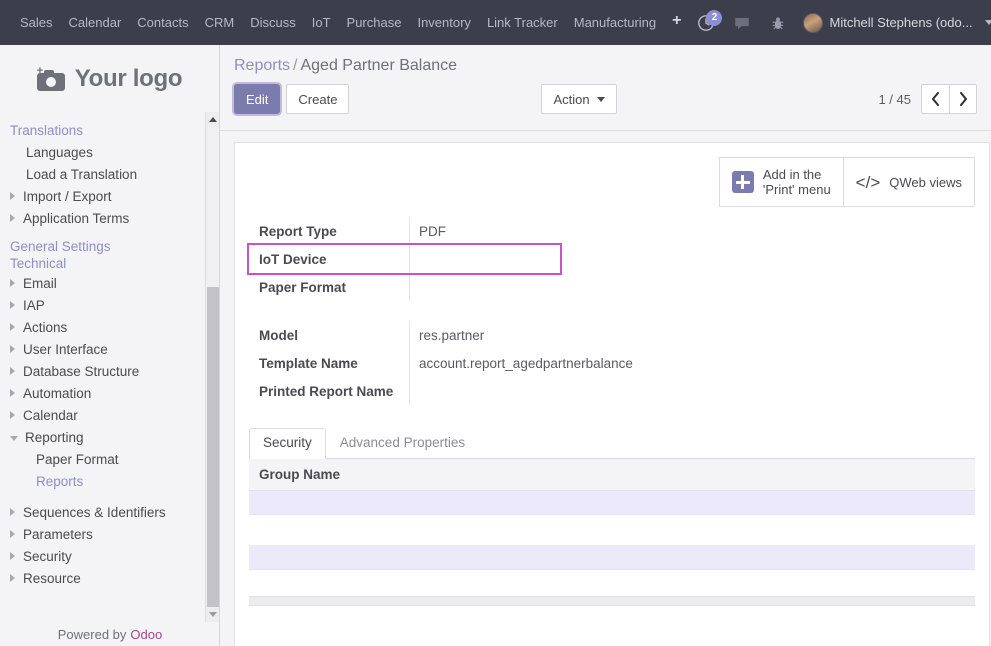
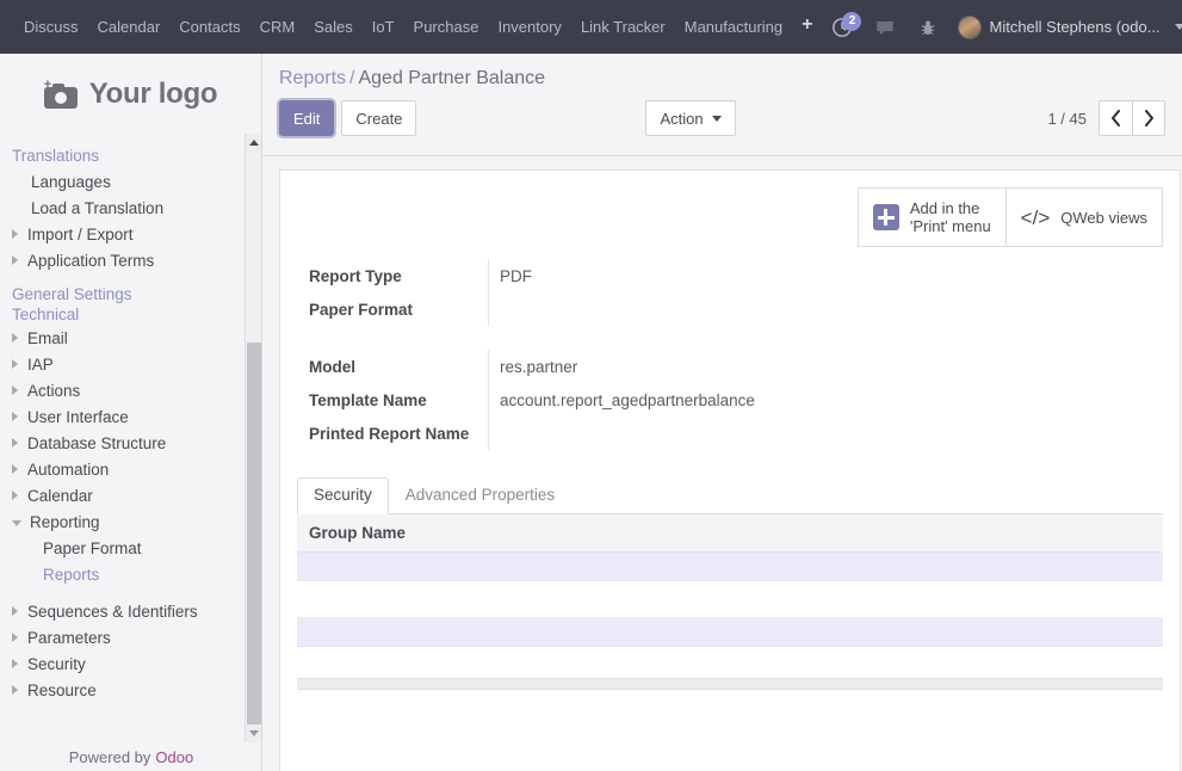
- Sales
+ Discuss
  Calendar
  Contacts
  CRM
- Discuss
+ Sales
  IoT
  Purchase
  Inventory
  Link Tracker
  Manufacturing
  +
  2
  Mitchell Stephens (odo...
  +
  Your logo
  Translations
  Languages
  Load a Translation
  Import / Export
  Application Terms
  General Settings
  Technical
  Email
  IAP
  Actions
  User Interface
  Database Structure
  Automation
  Calendar
  Reporting
  Paper Format
  Reports
  Sequences & Identifiers
  Parameters
  Security
  Resource
  Powered by
  Odoo
  Reports / Aged Partner Balance
  Edit
  Create
  Action
  1 / 45
  Add in the
  'Print' menu
  </>
  QWeb views
  Report Type
  PDF
- IoT Device
  Paper Format
  Model
  res.partner
  Template Name
  account.report_agedpartnerbalance
  Printed Report Name
  Security
  Advanced Properties
  Group Name
